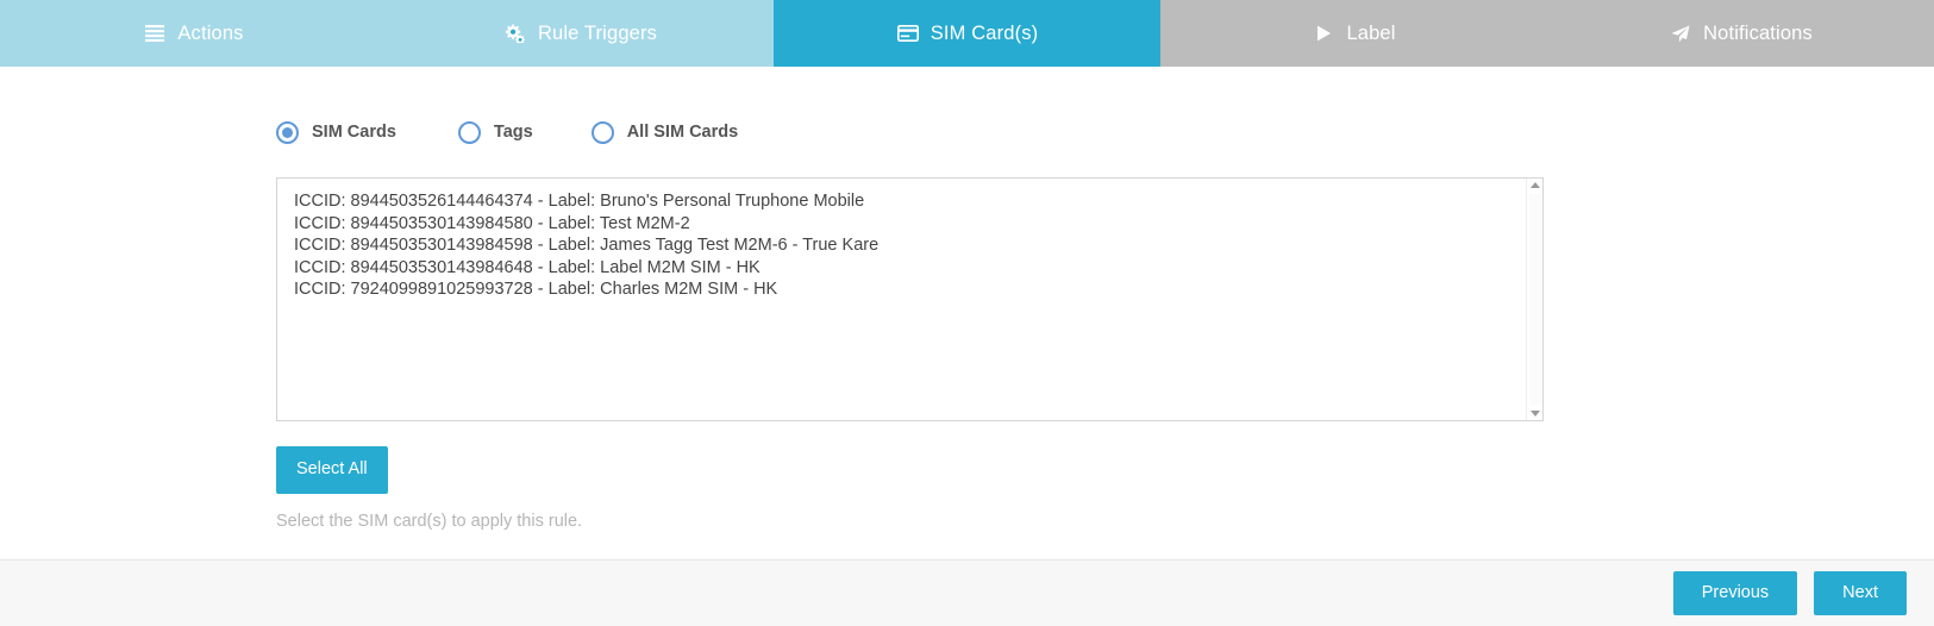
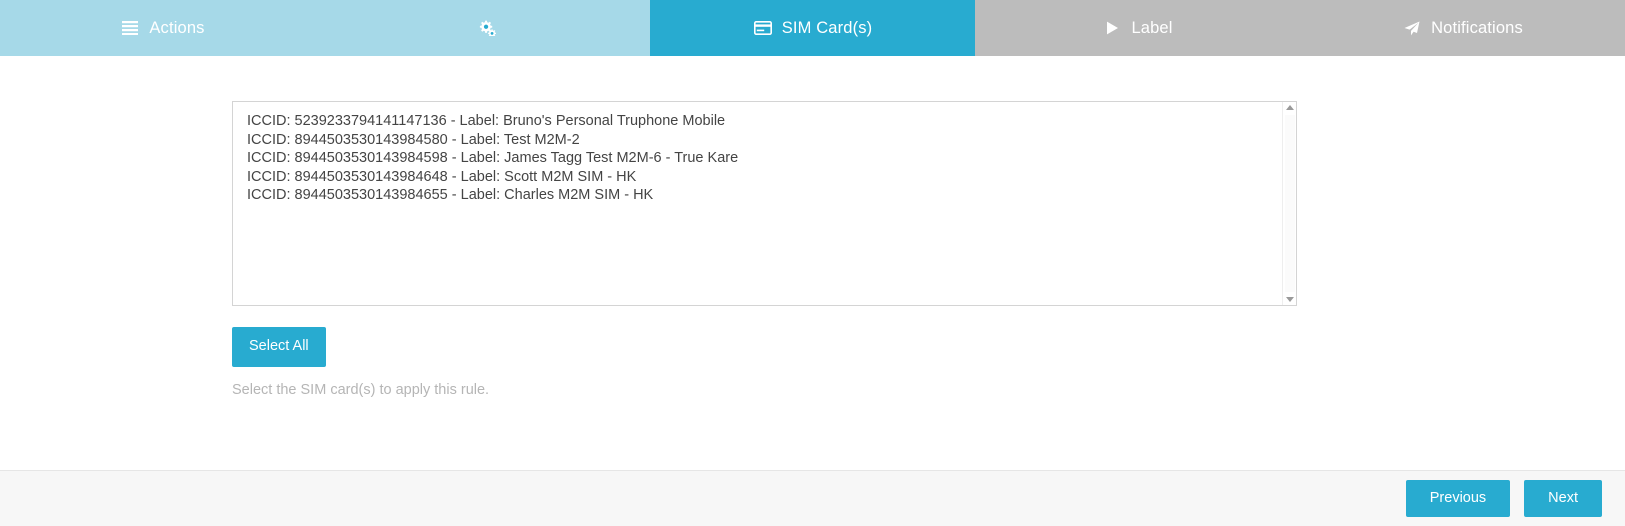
  Actions
- Rule Triggers
  SIM Card(s)
  Label
  Notifications
- SIM Cards
- Tags
- All SIM Cards
- ICCID: 8944503526144464374 - Label: Bruno's Personal Truphone Mobile
+ ICCID: 5239233794141147136 - Label: Bruno's Personal Truphone Mobile
  ICCID: 8944503530143984580 - Label: Test M2M-2
  ICCID: 8944503530143984598 - Label: James Tagg Test M2M-6 - True Kare
- ICCID: 8944503530143984648 - Label: Label M2M SIM - HK
+ ICCID: 8944503530143984648 - Label: Scott M2M SIM - HK
- ICCID: 7924099891025993728 - Label: Charles M2M SIM - HK
+ ICCID: 8944503530143984655 - Label: Charles M2M SIM - HK
  Select All
  Select the SIM card(s) to apply this rule.
  Previous
  Next
